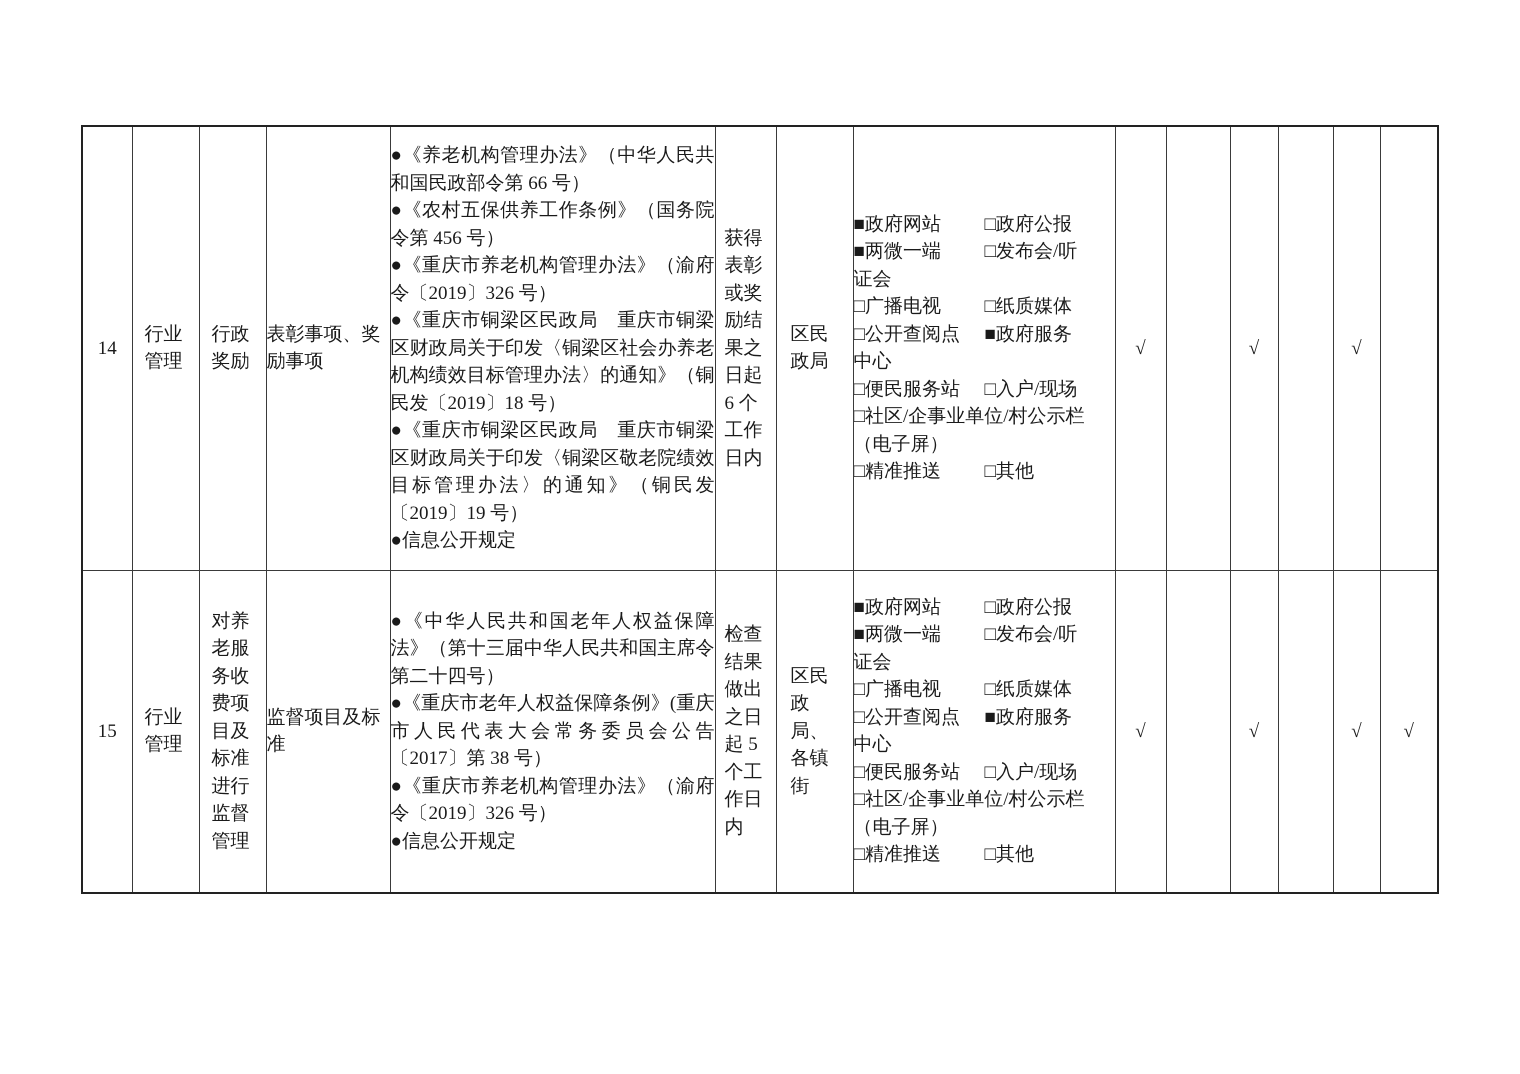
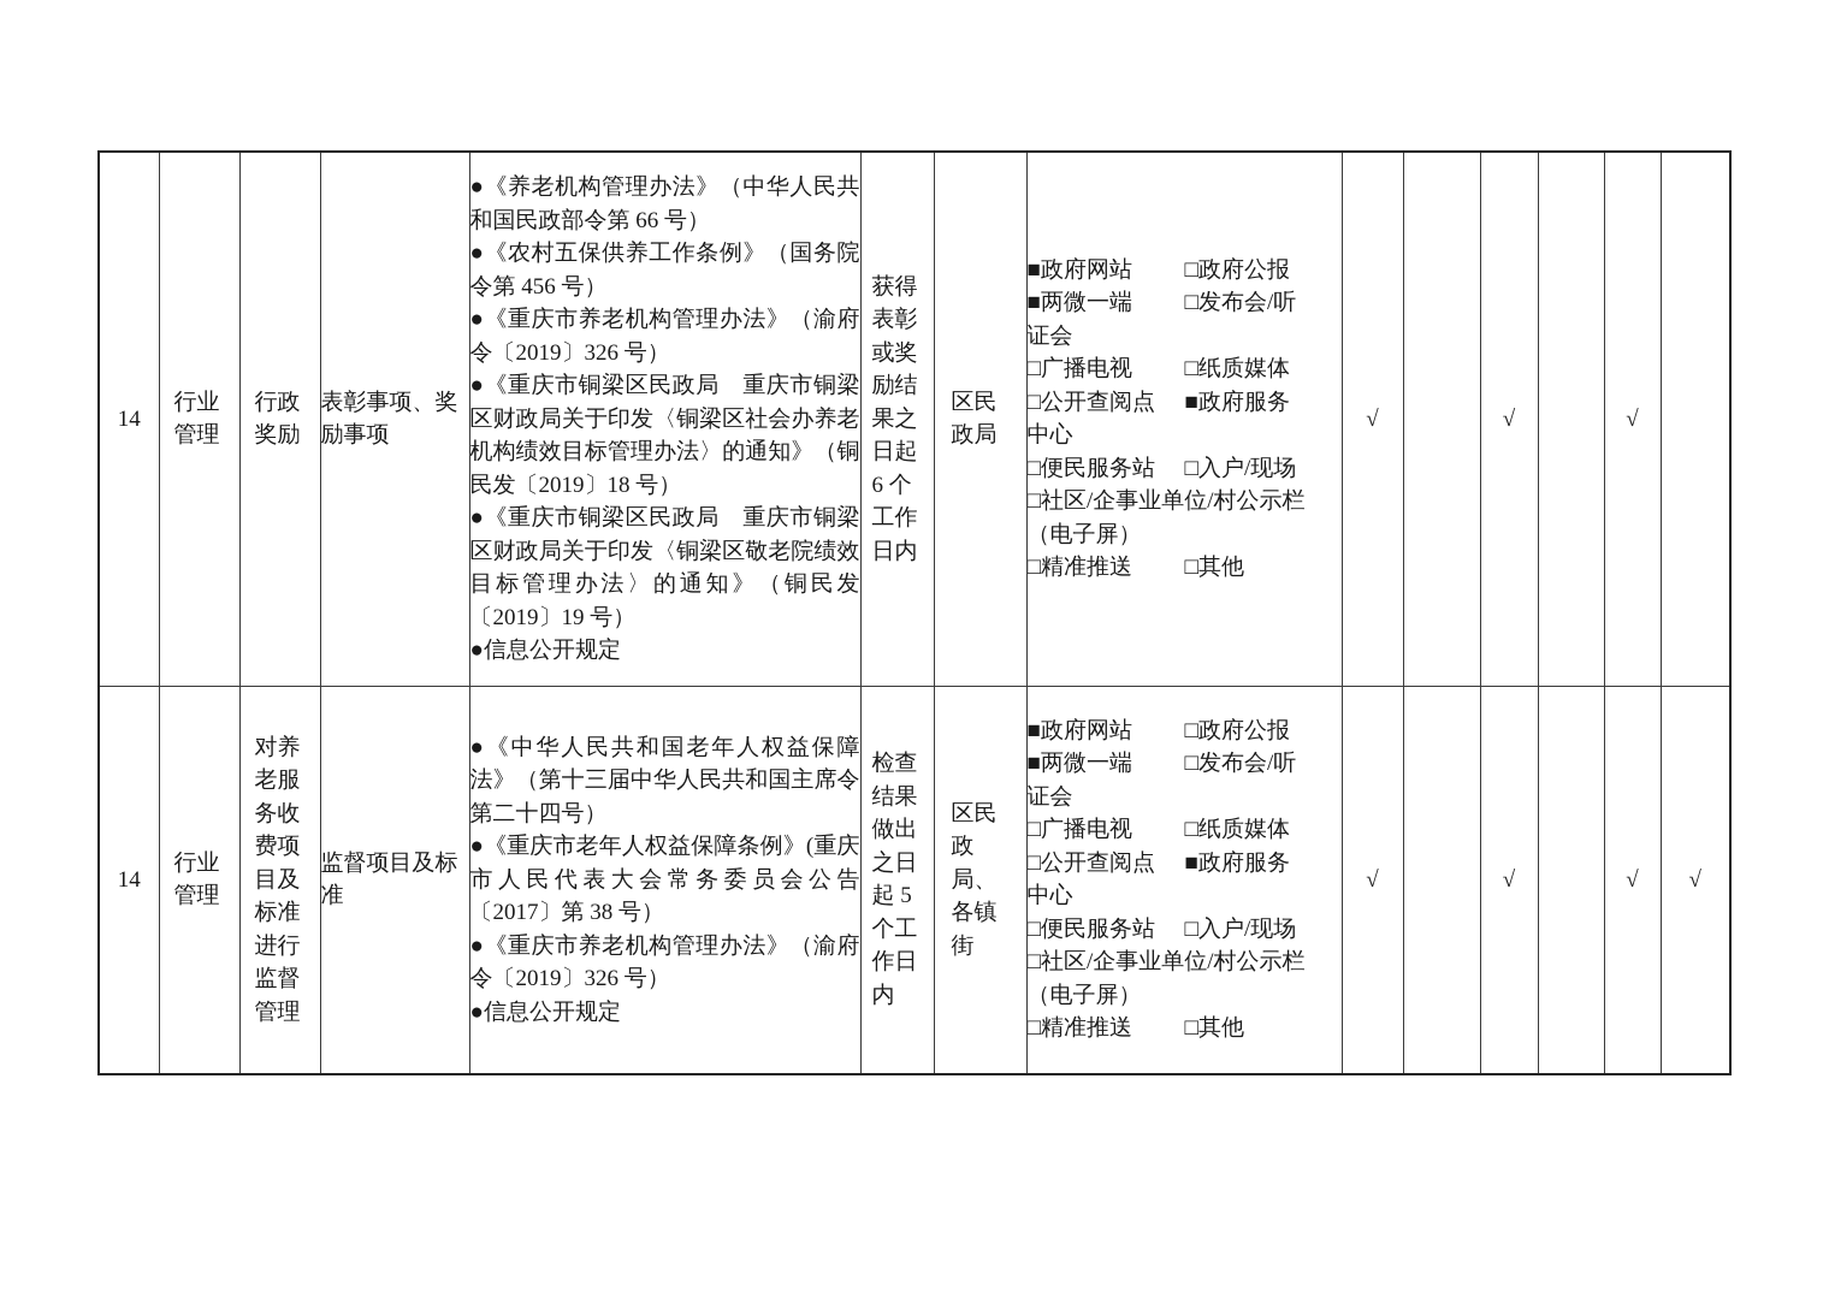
  14	行业管理	行政奖励	表彰事项、奖励事项	●《养老机构管理办法》（中华人民共和国民政部令第 66 号）●《农村五保供养工作条例》（国务院令第 456 号）●《重庆市养老机构管理办法》（渝府令〔2019〕326 号）●《重庆市铜梁区民政局 重庆市铜梁区财政局关于印发〈铜梁区社会办养老机构绩效目标管理办法〉的通知》（铜民发〔2019〕18 号）●《重庆市铜梁区民政局 重庆市铜梁区财政局关于印发〈铜梁区敬老院绩效目标管理办法〉的通知》（铜民发〔2019〕19 号）●信息公开规定	获得表彰或奖励结果之日起 6 个工作日内	区民政局	■政府网站 □政府公报■两微一端 □发布会/听证会□广播电视 □纸质媒体□公开查阅点 ■政府服务中心□便民服务站 □入户/现场□社区/企事业单位/村公示栏（电子屏）□精准推送 □其他	√		√		√
- 15	行业管理	对养老服务收费项目及标准进行监督管理	监督项目及标准	●《中华人民共和国老年人权益保障法》（第十三届中华人民共和国主席令第二十四号）●《重庆市老年人权益保障条例》(重庆市人民代表大会常务委员会公告〔2017〕第 38 号）●《重庆市养老机构管理办法》（渝府令〔2019〕326 号）●信息公开规定	检查结果做出之日起 5 个工作日内	区民政局、各镇街	■政府网站 □政府公报■两微一端 □发布会/听证会□广播电视 □纸质媒体□公开查阅点 ■政府服务中心□便民服务站 □入户/现场□社区/企事业单位/村公示栏（电子屏）□精准推送 □其他	√		√		√	√
+ 14	行业管理	对养老服务收费项目及标准进行监督管理	监督项目及标准	●《中华人民共和国老年人权益保障法》（第十三届中华人民共和国主席令第二十四号）●《重庆市老年人权益保障条例》(重庆市人民代表大会常务委员会公告〔2017〕第 38 号）●《重庆市养老机构管理办法》（渝府令〔2019〕326 号）●信息公开规定	检查结果做出之日起 5 个工作日内	区民政局、各镇街	■政府网站 □政府公报■两微一端 □发布会/听证会□广播电视 □纸质媒体□公开查阅点 ■政府服务中心□便民服务站 □入户/现场□社区/企事业单位/村公示栏（电子屏）□精准推送 □其他	√		√		√	√
